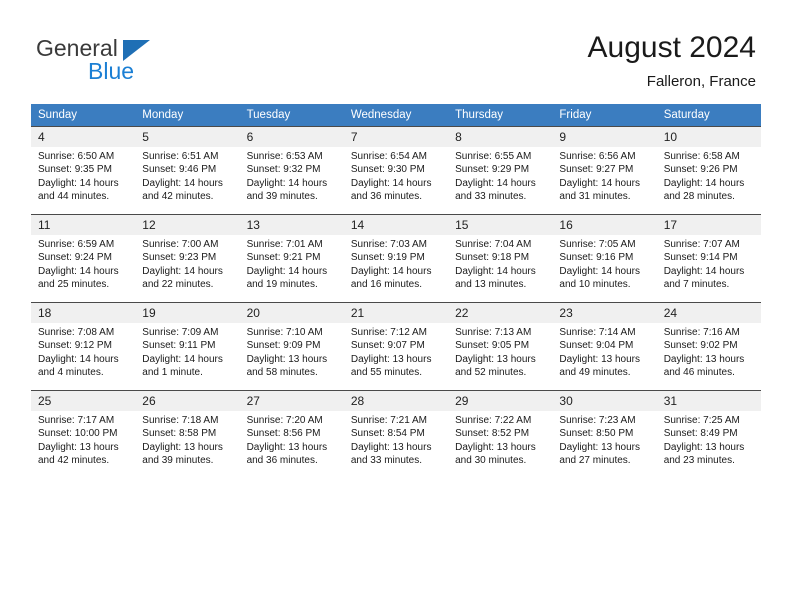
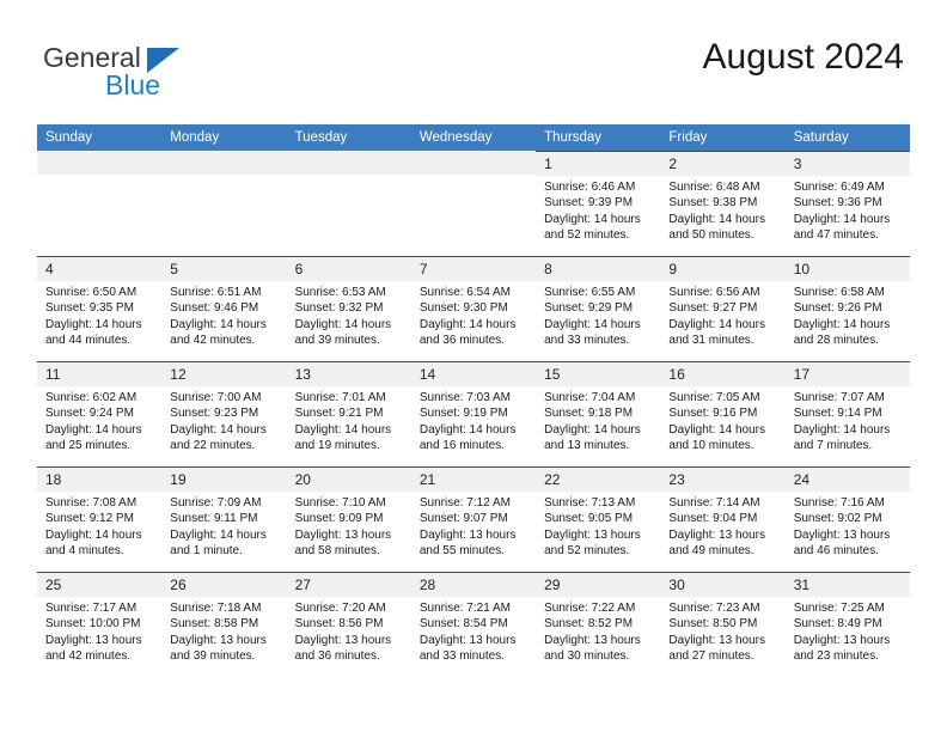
  General
  Blue
  August 2024
- Falleron, France
  Sunday	Monday	Tuesday	Wednesday	Thursday	Friday	Saturday
+ 				1Sunrise: 6:46 AMSunset: 9:39 PMDaylight: 14 hoursand 52 minutes.	2Sunrise: 6:48 AMSunset: 9:38 PMDaylight: 14 hoursand 50 minutes.	3Sunrise: 6:49 AMSunset: 9:36 PMDaylight: 14 hoursand 47 minutes.
  4Sunrise: 6:50 AMSunset: 9:35 PMDaylight: 14 hoursand 44 minutes.	5Sunrise: 6:51 AMSunset: 9:46 PMDaylight: 14 hoursand 42 minutes.	6Sunrise: 6:53 AMSunset: 9:32 PMDaylight: 14 hoursand 39 minutes.	7Sunrise: 6:54 AMSunset: 9:30 PMDaylight: 14 hoursand 36 minutes.	8Sunrise: 6:55 AMSunset: 9:29 PMDaylight: 14 hoursand 33 minutes.	9Sunrise: 6:56 AMSunset: 9:27 PMDaylight: 14 hoursand 31 minutes.	10Sunrise: 6:58 AMSunset: 9:26 PMDaylight: 14 hoursand 28 minutes.
- 11Sunrise: 6:59 AMSunset: 9:24 PMDaylight: 14 hoursand 25 minutes.	12Sunrise: 7:00 AMSunset: 9:23 PMDaylight: 14 hoursand 22 minutes.	13Sunrise: 7:01 AMSunset: 9:21 PMDaylight: 14 hoursand 19 minutes.	14Sunrise: 7:03 AMSunset: 9:19 PMDaylight: 14 hoursand 16 minutes.	15Sunrise: 7:04 AMSunset: 9:18 PMDaylight: 14 hoursand 13 minutes.	16Sunrise: 7:05 AMSunset: 9:16 PMDaylight: 14 hoursand 10 minutes.	17Sunrise: 7:07 AMSunset: 9:14 PMDaylight: 14 hoursand 7 minutes.
+ 11Sunrise: 6:02 AMSunset: 9:24 PMDaylight: 14 hoursand 25 minutes.	12Sunrise: 7:00 AMSunset: 9:23 PMDaylight: 14 hoursand 22 minutes.	13Sunrise: 7:01 AMSunset: 9:21 PMDaylight: 14 hoursand 19 minutes.	14Sunrise: 7:03 AMSunset: 9:19 PMDaylight: 14 hoursand 16 minutes.	15Sunrise: 7:04 AMSunset: 9:18 PMDaylight: 14 hoursand 13 minutes.	16Sunrise: 7:05 AMSunset: 9:16 PMDaylight: 14 hoursand 10 minutes.	17Sunrise: 7:07 AMSunset: 9:14 PMDaylight: 14 hoursand 7 minutes.
  18Sunrise: 7:08 AMSunset: 9:12 PMDaylight: 14 hoursand 4 minutes.	19Sunrise: 7:09 AMSunset: 9:11 PMDaylight: 14 hoursand 1 minute.	20Sunrise: 7:10 AMSunset: 9:09 PMDaylight: 13 hoursand 58 minutes.	21Sunrise: 7:12 AMSunset: 9:07 PMDaylight: 13 hoursand 55 minutes.	22Sunrise: 7:13 AMSunset: 9:05 PMDaylight: 13 hoursand 52 minutes.	23Sunrise: 7:14 AMSunset: 9:04 PMDaylight: 13 hoursand 49 minutes.	24Sunrise: 7:16 AMSunset: 9:02 PMDaylight: 13 hoursand 46 minutes.
  25Sunrise: 7:17 AMSunset: 10:00 PMDaylight: 13 hoursand 42 minutes.	26Sunrise: 7:18 AMSunset: 8:58 PMDaylight: 13 hoursand 39 minutes.	27Sunrise: 7:20 AMSunset: 8:56 PMDaylight: 13 hoursand 36 minutes.	28Sunrise: 7:21 AMSunset: 8:54 PMDaylight: 13 hoursand 33 minutes.	29Sunrise: 7:22 AMSunset: 8:52 PMDaylight: 13 hoursand 30 minutes.	30Sunrise: 7:23 AMSunset: 8:50 PMDaylight: 13 hoursand 27 minutes.	31Sunrise: 7:25 AMSunset: 8:49 PMDaylight: 13 hoursand 23 minutes.
